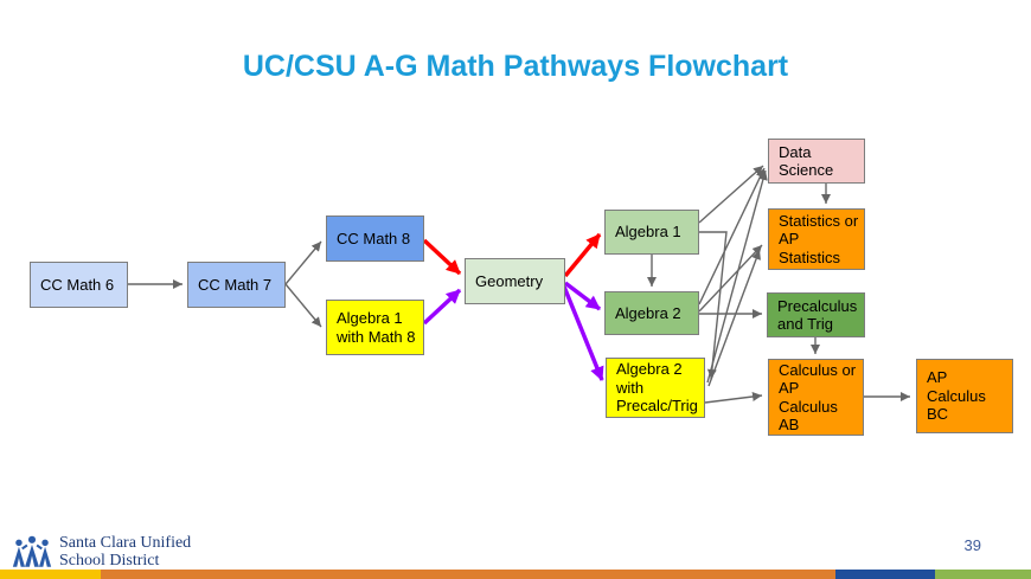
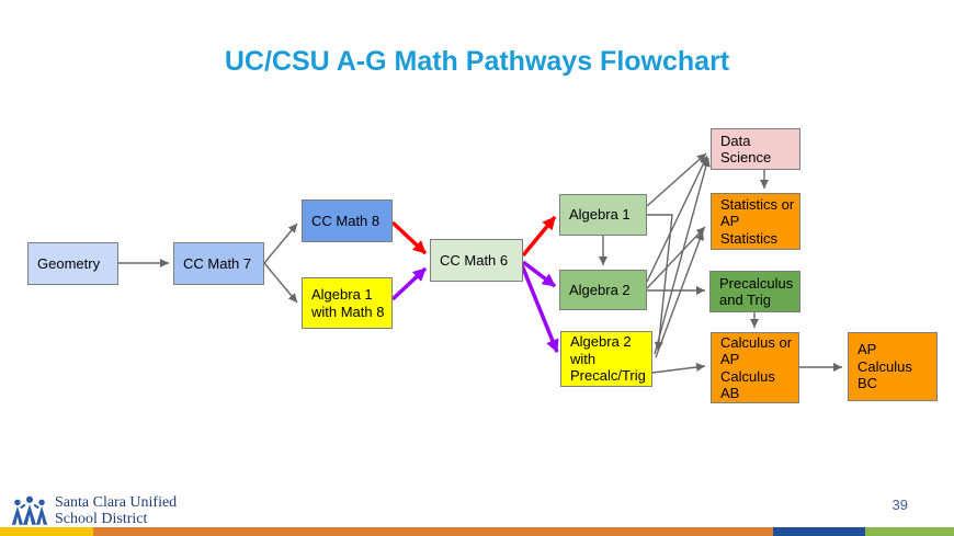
  UC/CSU A-G Math Pathways Flowchart
- CC Math 6
+ Geometry
  CC Math 7
  CC Math 8
  Algebra 1
  with Math 8
- Geometry
+ CC Math 6
  Algebra 1
  Algebra 2
  Algebra 2
  with
  Precalc/Trig
  Data
  Science
  Statistics or
  AP
  Statistics
  Precalculus
  and Trig
  Calculus or
  AP
  Calculus
  AB
  AP
  Calculus
  BC
  Santa Clara Unified
  School District
  39
